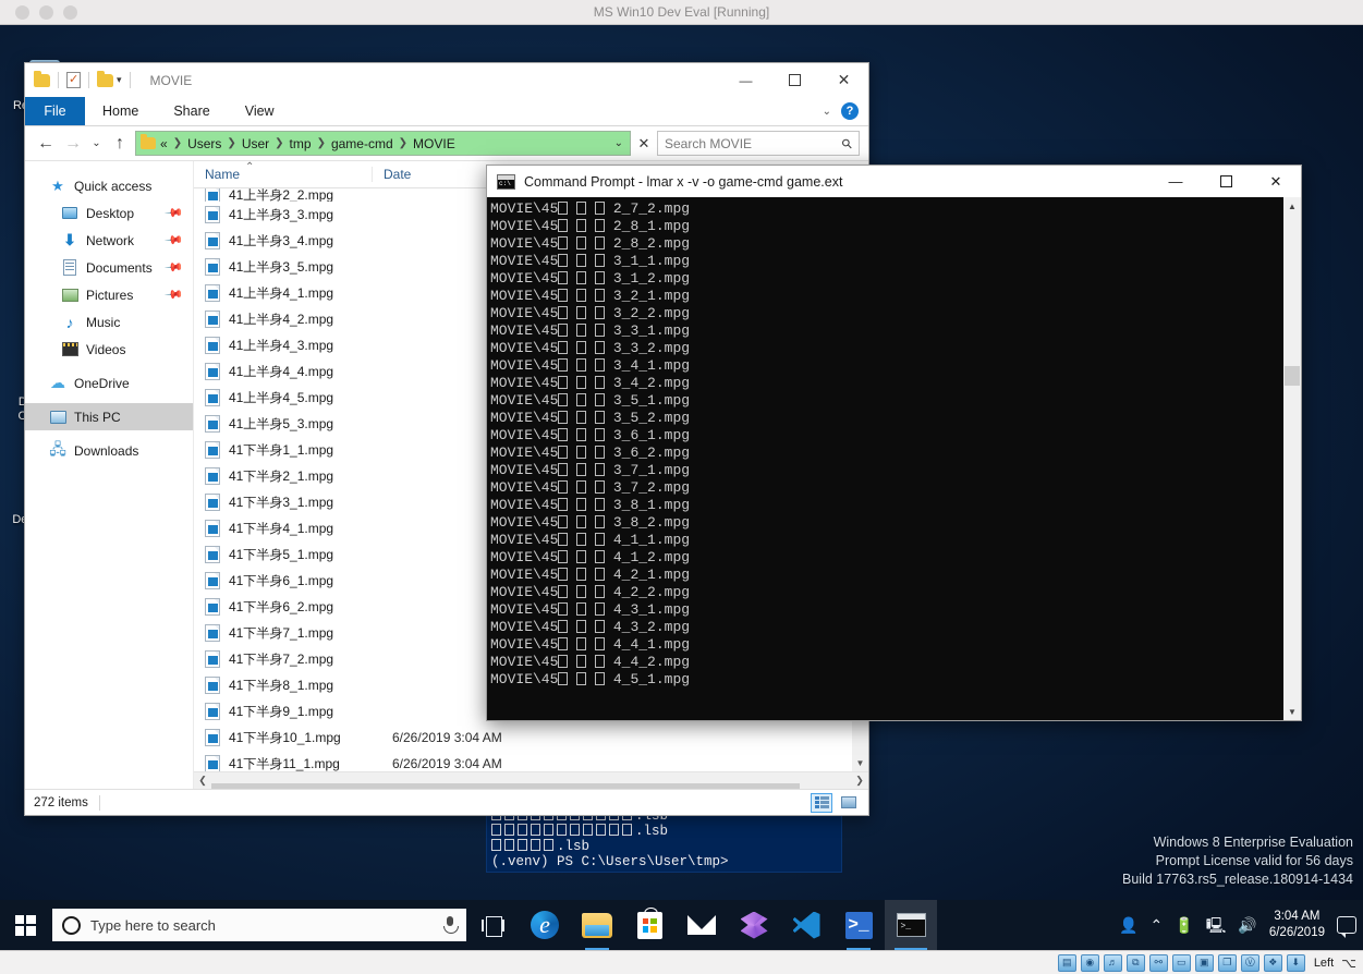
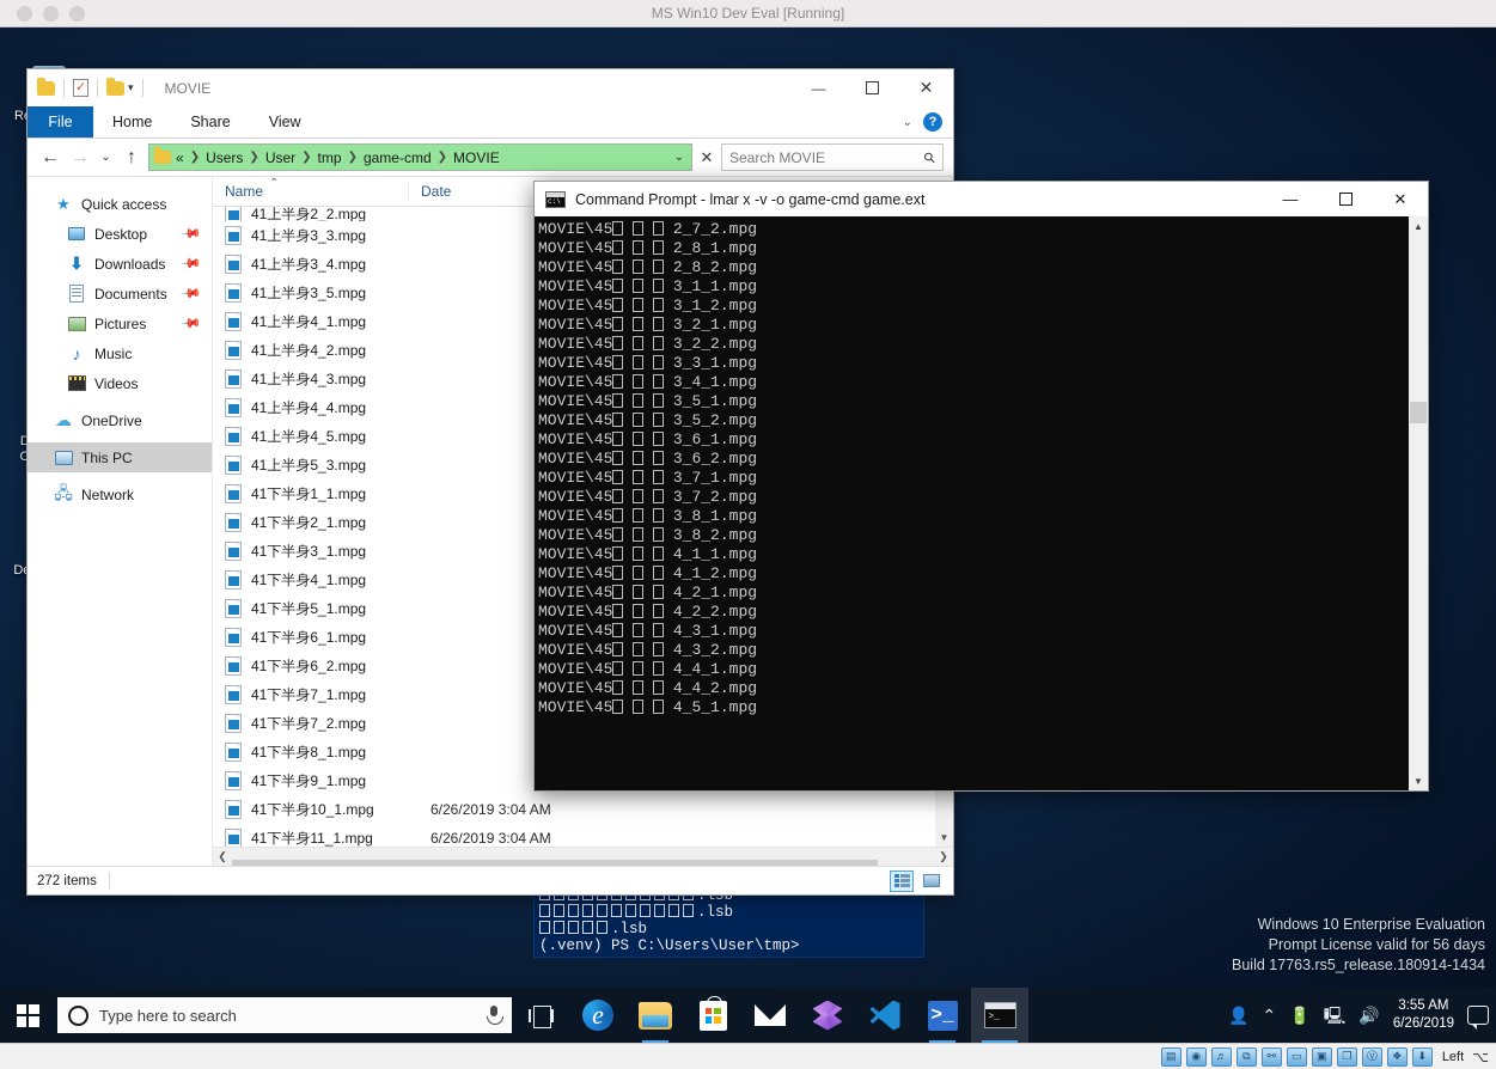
  MS Win10 Dev Eval [Running]
- Windows 8 Enterprise Evaluation
+ Windows 10 Enterprise Evaluation
  Prompt License valid for 56 days
  Build 17763.rs5_release.180914-1434
  .lsb
  .lsb
  .lsb
  (.venv) PS C:\Users\User\tmp>
  ▾
  MOVIE
  —
  ✕
  File
  Home
  Share
  View
  ⌄
  ?
  ←
  →
  ⌄
  ↑
  «
  ❯
  Users
  ❯
  User
  ❯
  tmp
  ❯
  game-cmd
  ❯
  MOVIE
  ⌄
  ✕
  Search MOVIE
  ★
  Quick access
  Desktop
  ⬇
- Network
+ Downloads
  Documents
  Pictures
  ♪
  Music
  Videos
  ☁
  OneDrive
  This PC
  🖧
- Downloads
+ Network
  ⌃
  Name
  Date
  41上半身2_2.mpg
  41上半身3_3.mpg
  41上半身3_4.mpg
  41上半身3_5.mpg
  41上半身4_1.mpg
  41上半身4_2.mpg
  41上半身4_3.mpg
  41上半身4_4.mpg
  41上半身4_5.mpg
  41上半身5_3.mpg
  41下半身1_1.mpg
  41下半身2_1.mpg
  41下半身3_1.mpg
  41下半身4_1.mpg
  41下半身5_1.mpg
  41下半身6_1.mpg
  41下半身6_2.mpg
  41下半身7_1.mpg
  41下半身7_2.mpg
  41下半身8_1.mpg
  41下半身9_1.mpg
  41下半身10_1.mpg
  6/26/2019 3:04 AM
  41下半身11_1.mpg
  6/26/2019 3:04 AM
  ▼
  ❮
  ❯
  272 items
  Command Prompt - lmar x -v -o game-cmd game.ext
  —
  ✕
  MOVIE\45 2_7_2.mpg
  MOVIE\45 2_8_1.mpg
  MOVIE\45 2_8_2.mpg
  MOVIE\45 3_1_1.mpg
  MOVIE\45 3_1_2.mpg
  MOVIE\45 3_2_1.mpg
  MOVIE\45 3_2_2.mpg
  MOVIE\45 3_3_1.mpg
- MOVIE\45 3_3_2.mpg
  MOVIE\45 3_4_1.mpg
- MOVIE\45 3_4_2.mpg
  MOVIE\45 3_5_1.mpg
  MOVIE\45 3_5_2.mpg
  MOVIE\45 3_6_1.mpg
  MOVIE\45 3_6_2.mpg
  MOVIE\45 3_7_1.mpg
  MOVIE\45 3_7_2.mpg
  MOVIE\45 3_8_1.mpg
  MOVIE\45 3_8_2.mpg
  MOVIE\45 4_1_1.mpg
  MOVIE\45 4_1_2.mpg
  MOVIE\45 4_2_1.mpg
  MOVIE\45 4_2_2.mpg
  MOVIE\45 4_3_1.mpg
  MOVIE\45 4_3_2.mpg
  MOVIE\45 4_4_1.mpg
  MOVIE\45 4_4_2.mpg
  MOVIE\45 4_5_1.mpg
  ▲
  ▼
  Type here to search
  >_
  👤
  ⌃
  🔋
  🖳
  🔊
- 3:04 AM
+ 3:55 AM
  6/26/2019
  ▤
  ◉
  ♬
  ⧉
  ⚯
  ▭
  ▣
  ❐
  Ⓥ
  ❖
  ⬇
  Left
  ⌥
